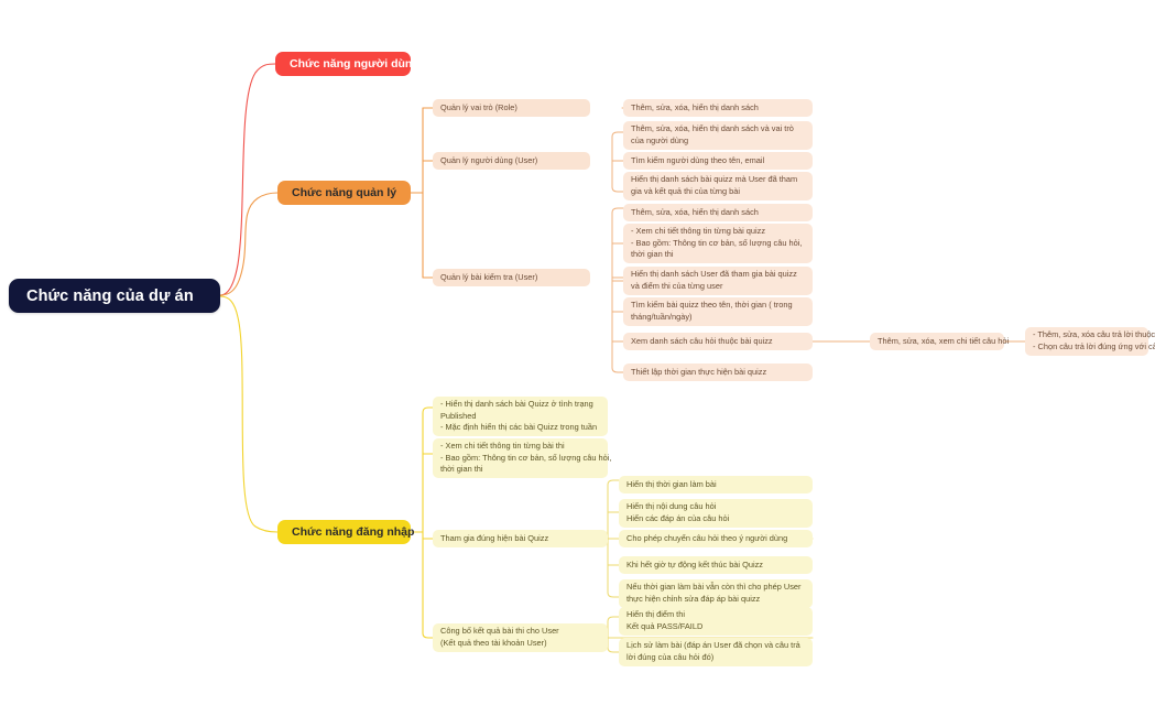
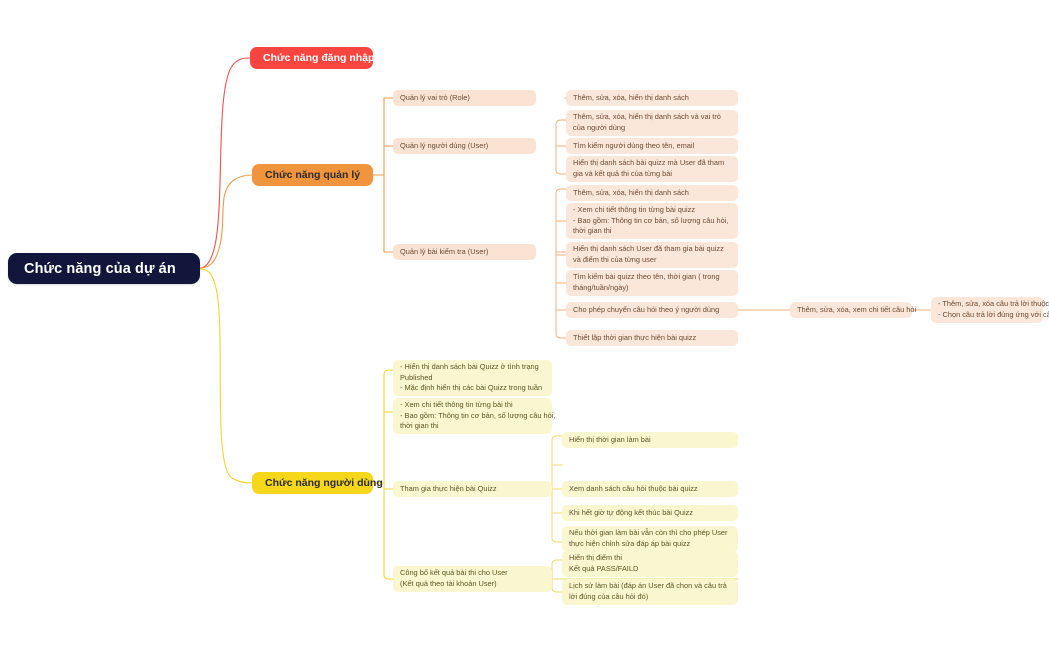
  Chức năng của dự án
- Chức năng người dùng
+ Chức năng đăng nhập
  Chức năng quản lý
- Chức năng đăng nhập
+ Chức năng người dùng
  Quản lý vai trò (Role)
  Quản lý người dùng (User)
  Quản lý bài kiểm tra (User)
  Thêm, sửa, xóa, hiển thị danh sách
  Thêm, sửa, xóa, hiển thị danh sách và vai trò
  của người dùng
  Tìm kiếm người dùng theo tên, email
  Hiển thị danh sách bài quizz mà User đã tham
  gia và kết quả thi của từng bài
  Thêm, sửa, xóa, hiển thị danh sách
  - Xem chi tiết thông tin từng bài quizz
  - Bao gồm: Thông tin cơ bản, số lượng câu hỏi,
  thời gian thi
  Hiển thị danh sách User đã tham gia bài quizz
  và điểm thi của từng user
  Tìm kiếm bài quizz theo tên, thời gian ( trong
  tháng/tuần/ngày)
- Xem danh sách câu hỏi thuộc bài quizz
+ Cho phép chuyển câu hỏi theo ý người dùng
  Thiết lập thời gian thực hiện bài quizz
  Thêm, sửa, xóa, xem chi tiết câu hỏi
  - Thêm, sửa, xóa câu trả lời thuộc
  - Chọn câu trả lời đúng ứng với c
  - Hiển thị danh sách bài Quizz ở tình trạng
  Published
  - Mặc định hiển thị các bài Quizz trong tuần
  - Xem chi tiết thông tin từng bài thi
  - Bao gồm: Thông tin cơ bản, số lượng câu hỏi,
  thời gian thi
- Tham gia đúng hiện bài Quizz
+ Tham gia thực hiện bài Quizz
  Công bố kết quả bài thi cho User
  (Kết quả theo tài khoản User)
  Hiển thị thời gian làm bài
- Hiển thị nội dung câu hỏi
- Hiển các đáp án của câu hỏi
- Cho phép chuyển câu hỏi theo ý người dùng
+ Xem danh sách câu hỏi thuộc bài quizz
  Khi hết giờ tự động kết thúc bài Quizz
  Nếu thời gian làm bài vẫn còn thì cho phép User
  thực hiện chỉnh sửa đáp áp bài quizz
  Hiển thị điểm thi
  Kết quả PASS/FAILD
  Lịch sử làm bài (đáp án User đã chọn và câu trả
  lời đúng của câu hỏi đó)
